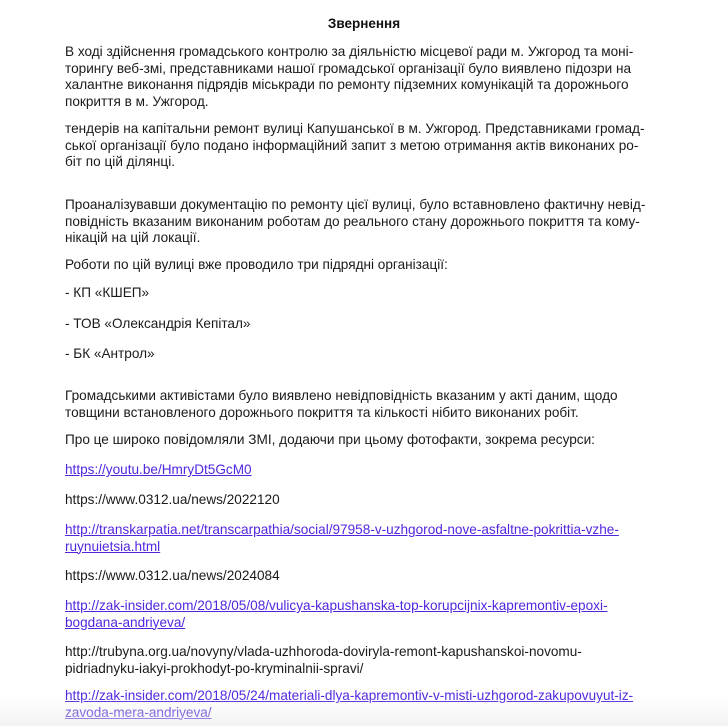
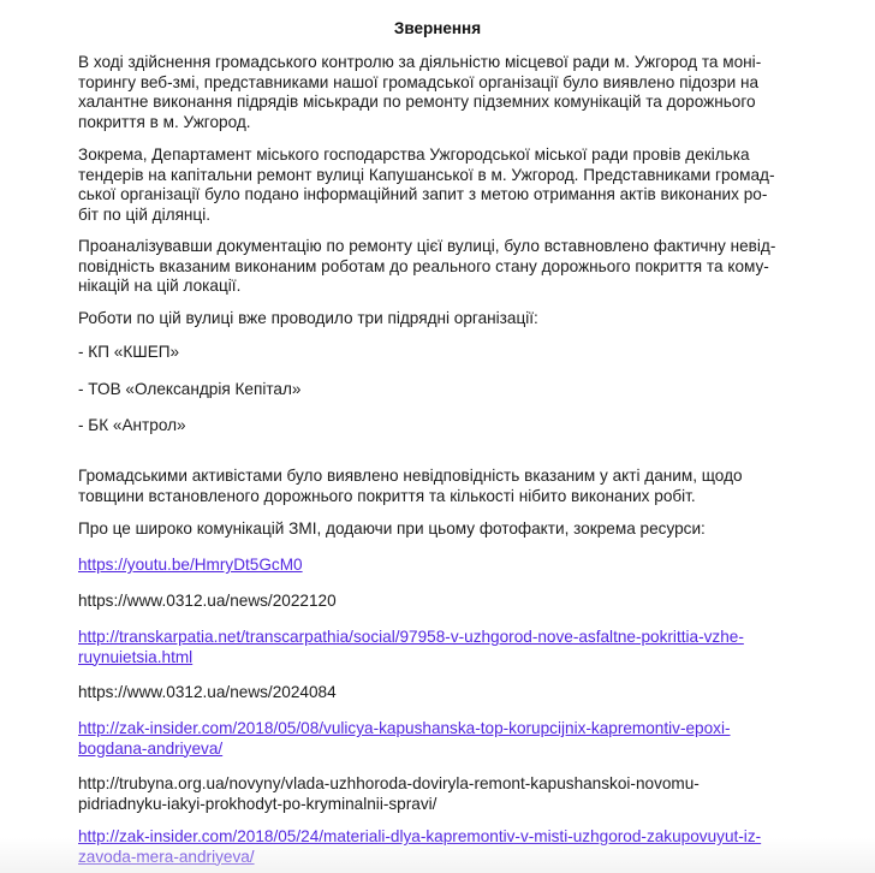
  Звернення
  В ході здійснення громадського контролю за діяльністю місцевої ради м. Ужгород та моні-
  торингу веб-змі, представниками нашої громадської організації було виявлено підозри на
  халантне виконання підрядів міськради по ремонту підземних комунікацій та дорожнього
  покриття в м. Ужгород.
+ Зокрема, Департамент міського господарства Ужгородської міської ради провів декілька
  тендерів на капітальни ремонт вулиці Капушанської в м. Ужгород. Представниками громад-
  ської організації було подано інформаційний запит з метою отримання актів виконаних ро-
  біт по цій ділянці.
  Проаналізувавши документацію по ремонту цієї вулиці, було вставновлено фактичну невід-
  повідність вказаним виконаним роботам до реального стану дорожнього покриття та кому-
  нікацій на цій локації.
  Роботи по цій вулиці вже проводило три підрядні організації:
  - КП «КШЕП»
  - ТОВ «Олександрія Кепітал»
  - БК «Антрол»
  Громадськими активістами було виявлено невідповідність вказаним у акті даним, щодо
  товщини встановленого дорожнього покриття та кількості нібито виконаних робіт.
- Про це широко повідомляли ЗМІ, додаючи при цьому фотофакти, зокрема ресурси:
+ Про це широко комунікацій ЗМІ, додаючи при цьому фотофакти, зокрема ресурси:
  https://youtu.be/HmryDt5GcM0
  https://www.0312.ua/news/2022120
  http://transkarpatia.net/transcarpathia/social/97958-v-uzhgorod-nove-asfaltne-pokrittia-vzhe-
  ruynuietsia.html
  https://www.0312.ua/news/2024084
  http://zak-insider.com/2018/05/08/vulicya-kapushanska-top-korupcijnix-kapremontiv-epoxi-
  bogdana-andriyeva/
  http://trubyna.org.ua/novyny/vlada-uzhhoroda-doviryla-remont-kapushanskoi-novomu-
  pidriadnyku-iakyi-prokhodyt-po-kryminalnii-spravi/
